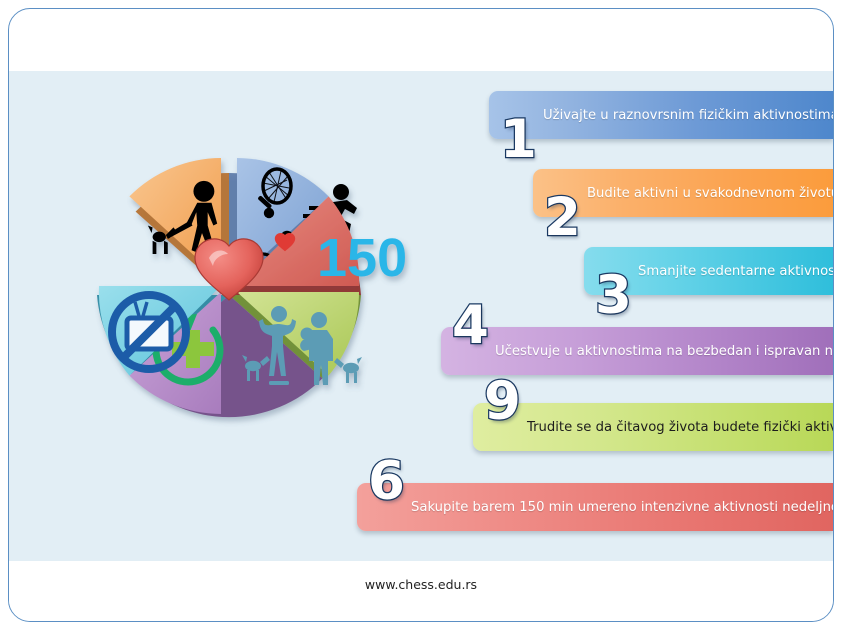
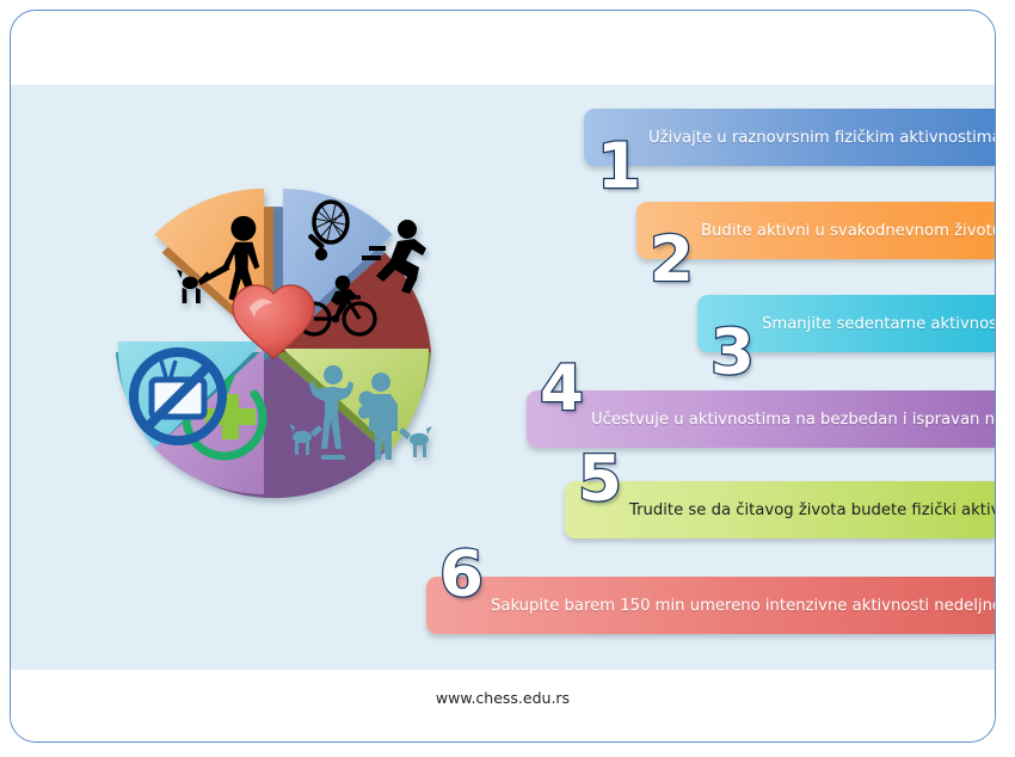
- 150
  Uživajte u raznovrsnim fizičkim aktivnostim
  1
  Budite aktivni u svakodnevnom život
  2
  Smanjite sedentarne aktivnos
  3
  Učestvuje u aktivnostima na bezbedan i ispravan n
  4
  Trudite se da čitavog života budete fizički akti
- 9
+ 5
  Sakupite barem 150 min umereno intenzivne aktivnosti nedeljn
  6
  www.chess.edu.rs
